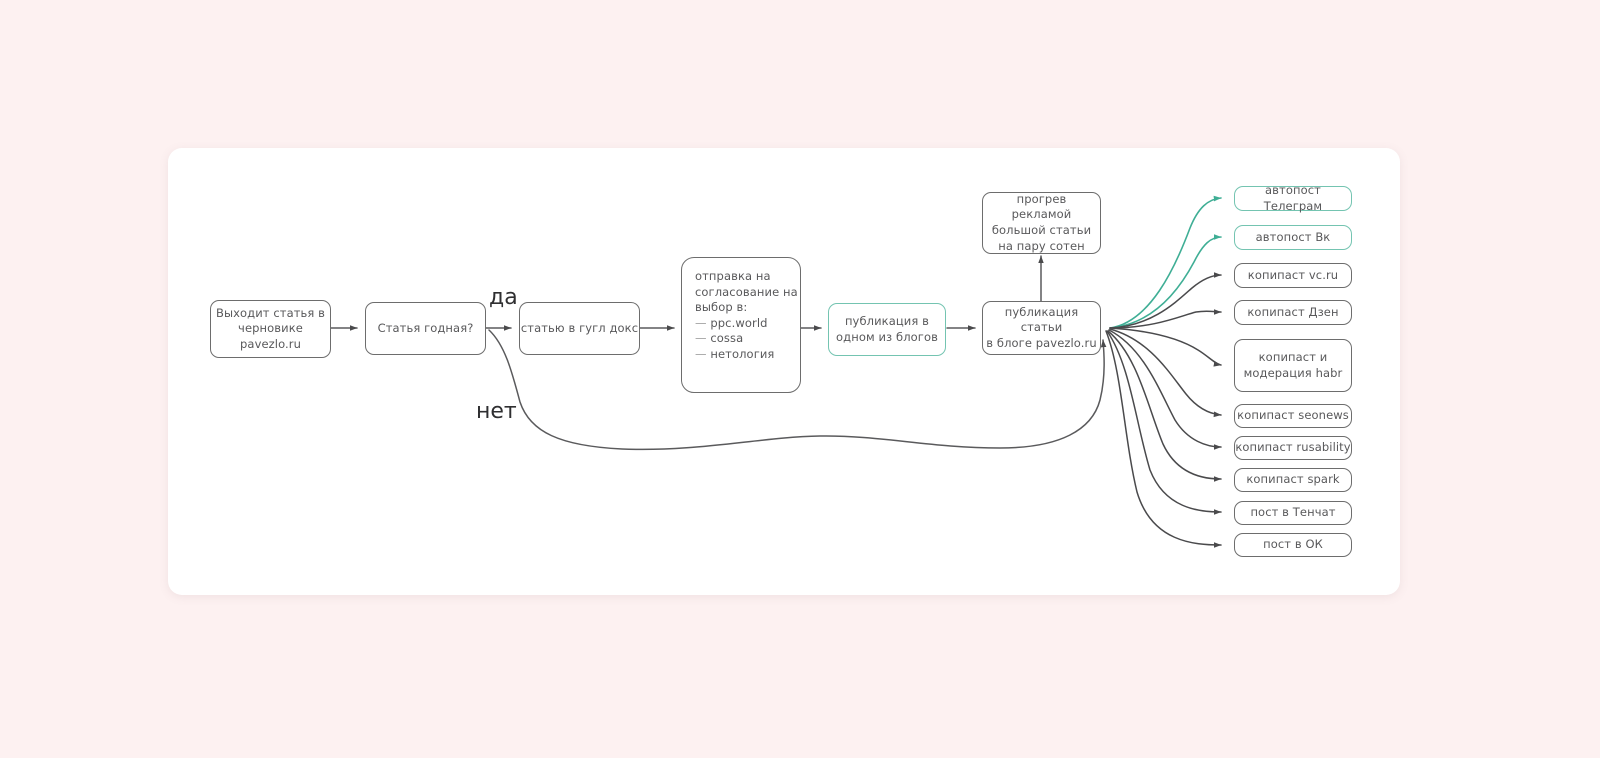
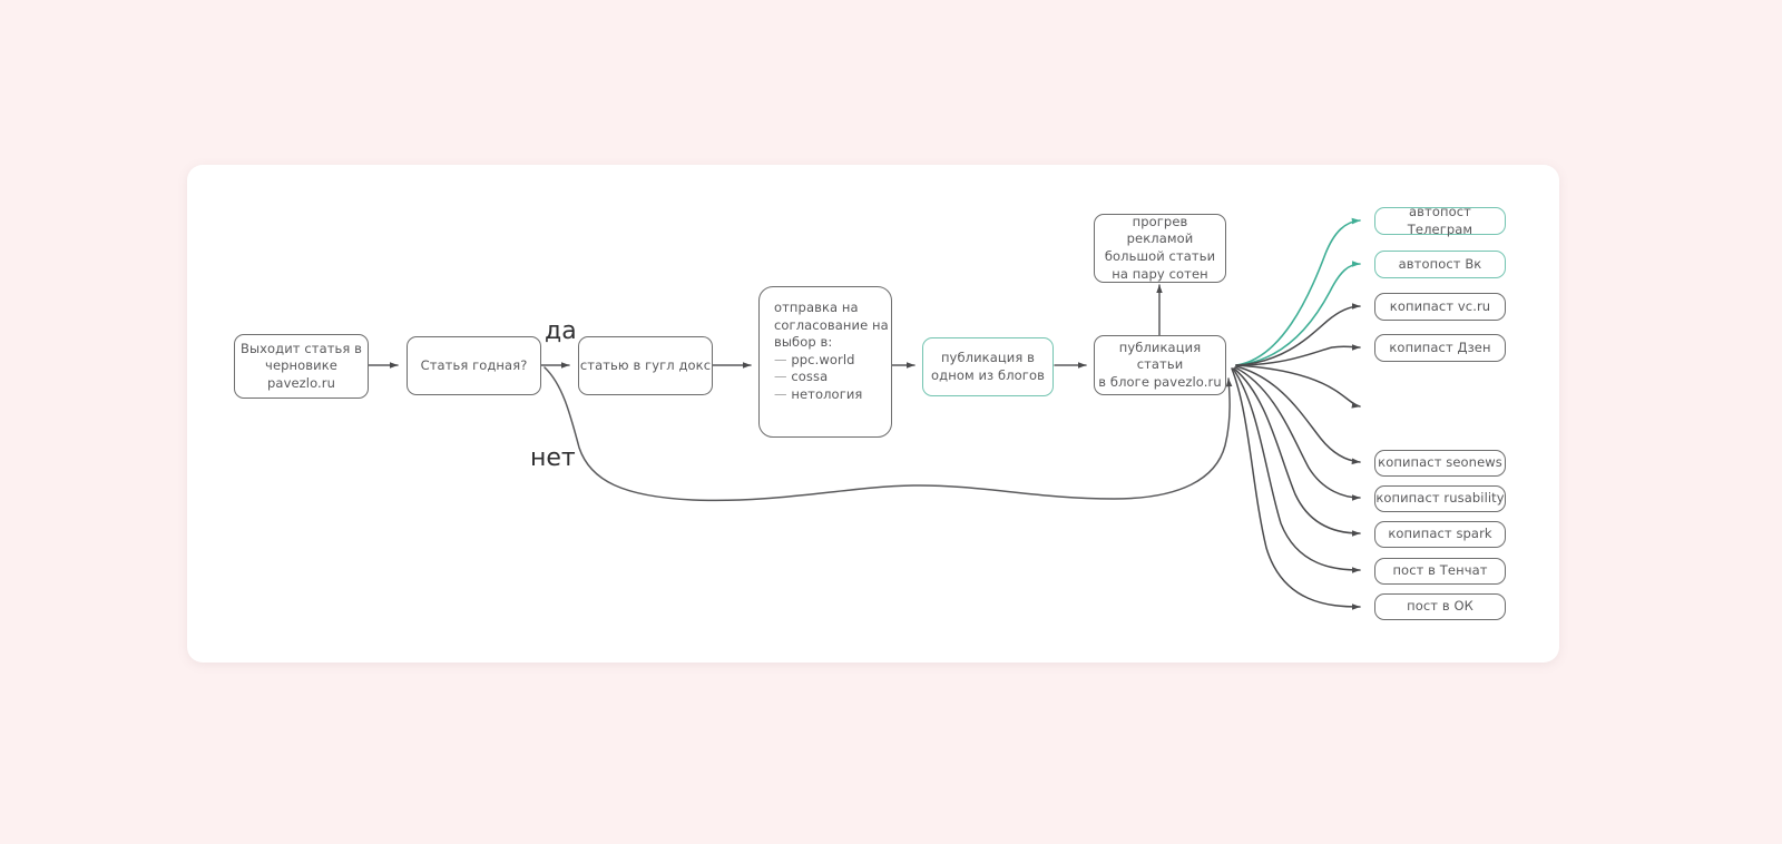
  Выходит статья в
  черновике
  pavezlo.ru
  Статья годная?
  статью в гугл докс
  отправка на
  согласование на
  выбор в:
  — ppc.world
  — cossa
  — нетология
  публикация в
  одном из блогов
  публикация статьи
  в блоге pavezlo.ru
  прогрев рекламой
  большой статьи
  на пару сотен
  автопост Телеграм
  автопост Вк
  копипаст vc.ru
  копипаст Дзен
- копипаст и
- модерация habr
  копипаст seonews
  копипаст rusability
  копипаст spark
  пост в Тенчат
  пост в ОК
  да
  нет
